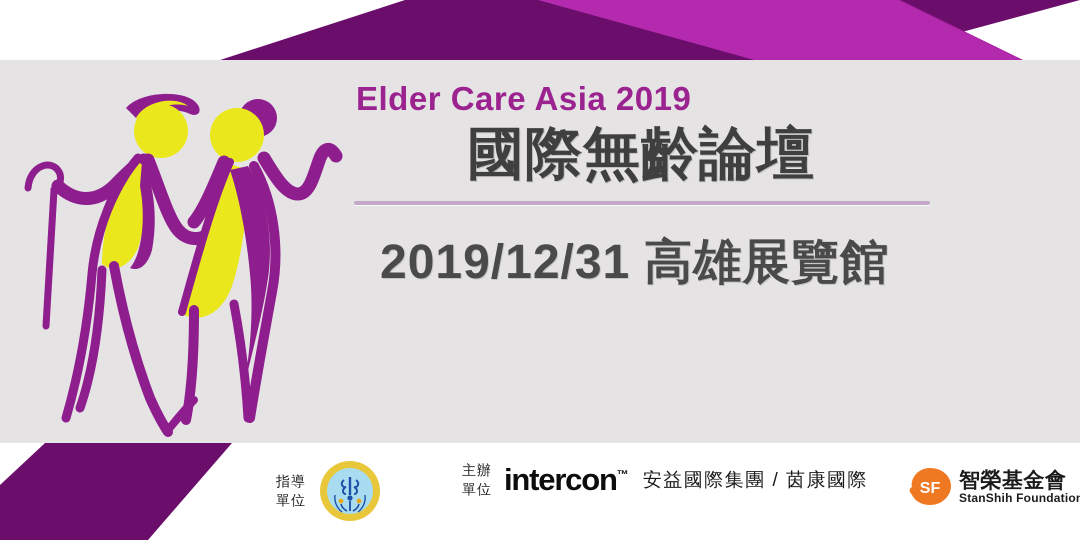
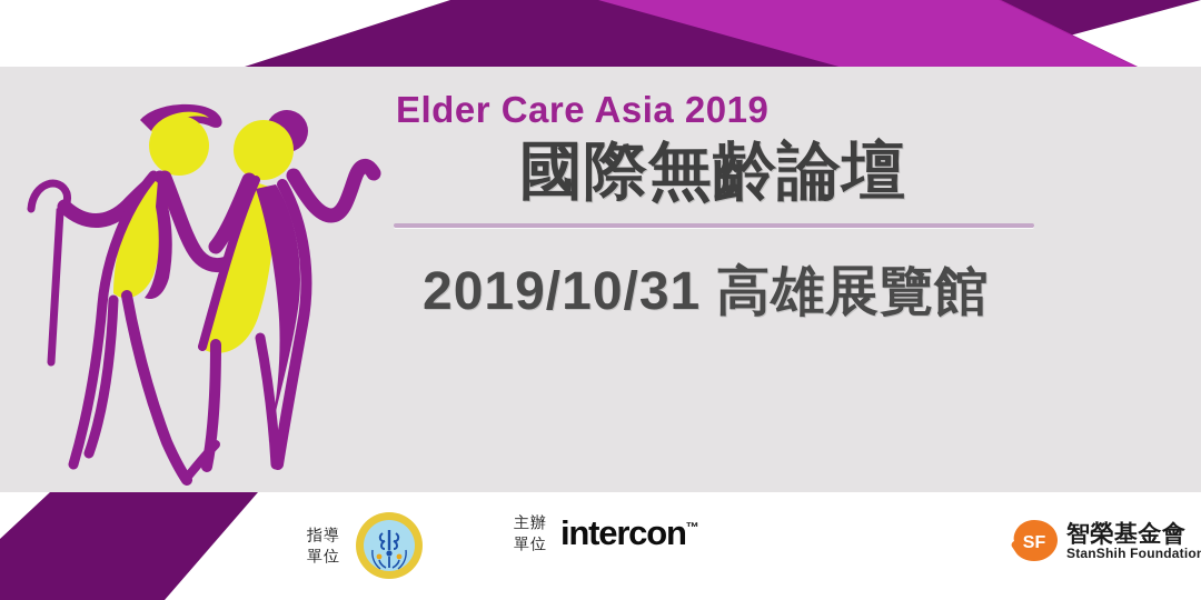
  Elder Care Asia 2019
  國際無齡論壇
- 2019/12/31 高雄展覽館
+ 2019/10/31 高雄展覽館
  指導
  單位
  主辦
  單位
  intercon™
- 安益國際集團 / 茵康國際
  SF
  智榮基金會
  StanShih Foundatio
